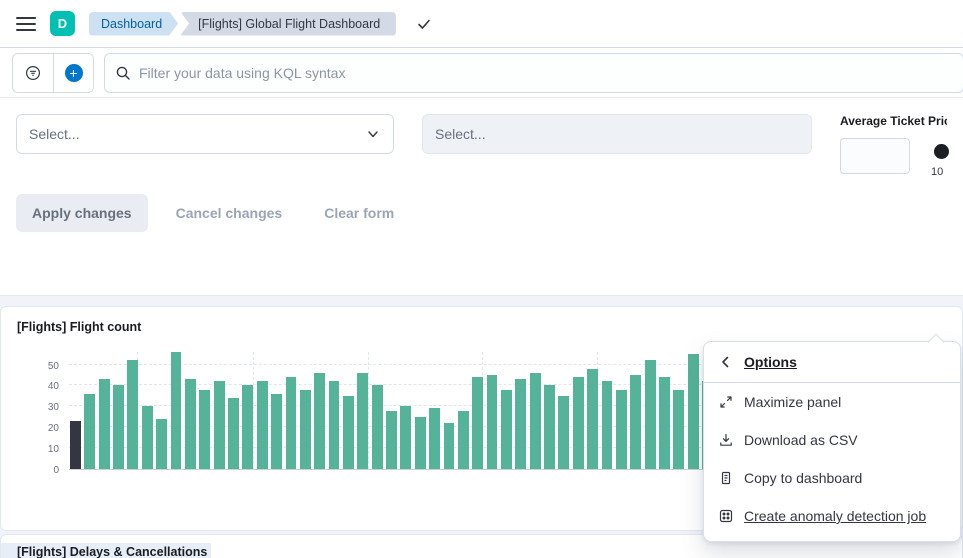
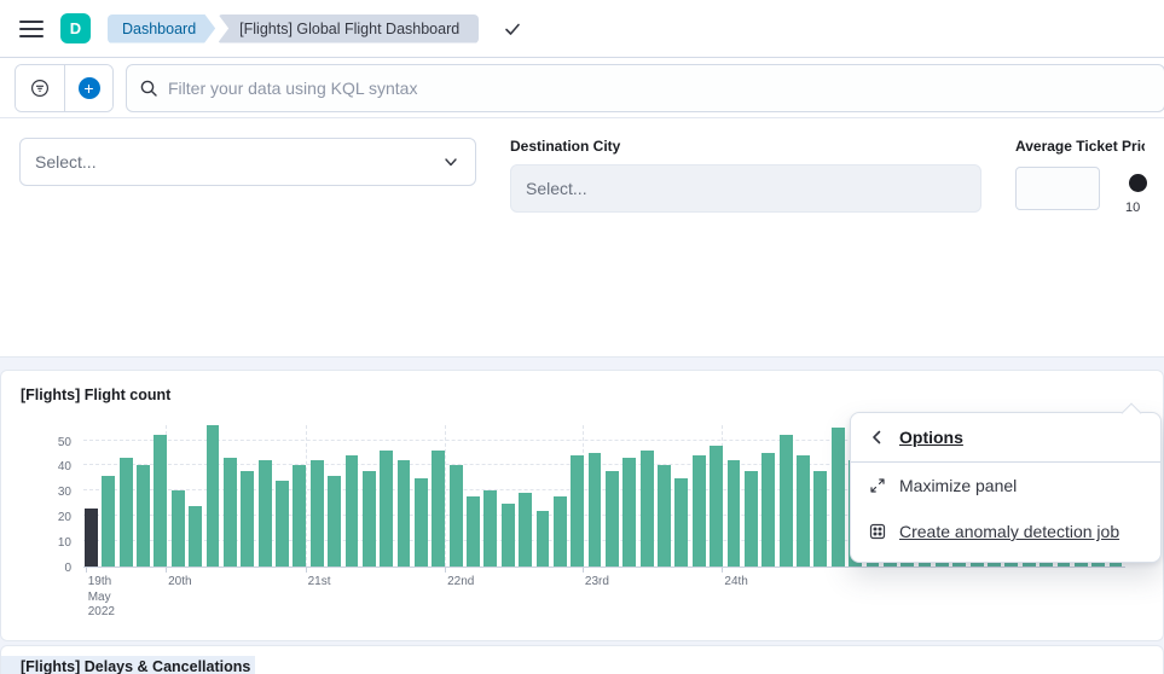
  D
  Dashboard
  [Flights] Global Flight Dashboard
  +
  Filter your data using KQL syntax
  Select...
+ Destination City
  Select...
  Average Ticket Pri
  10
- Apply changes
- Cancel changes
- Clear form
  [Flights] Flight count
  0
  10
  20
  30
  40
  50
+ 19th
+ May
+ 2022
+ 20th
+ 21st
+ 22nd
+ 23rd
+ 24th
  [Flights] Delays & Cancellations
  Options
  Maximize panel
- Download as CSV
- Copy to dashboard
  Create anomaly detection job
